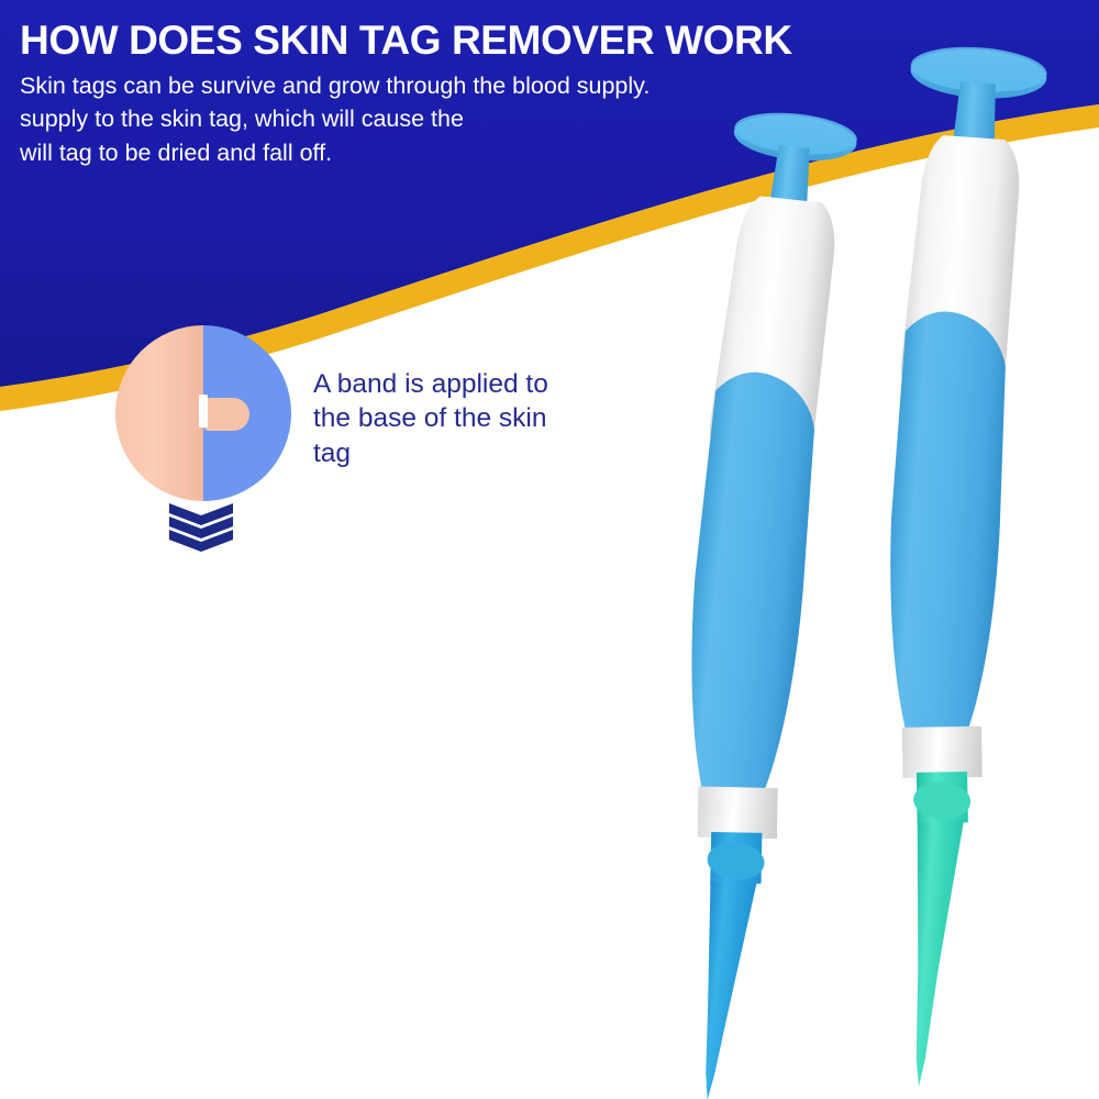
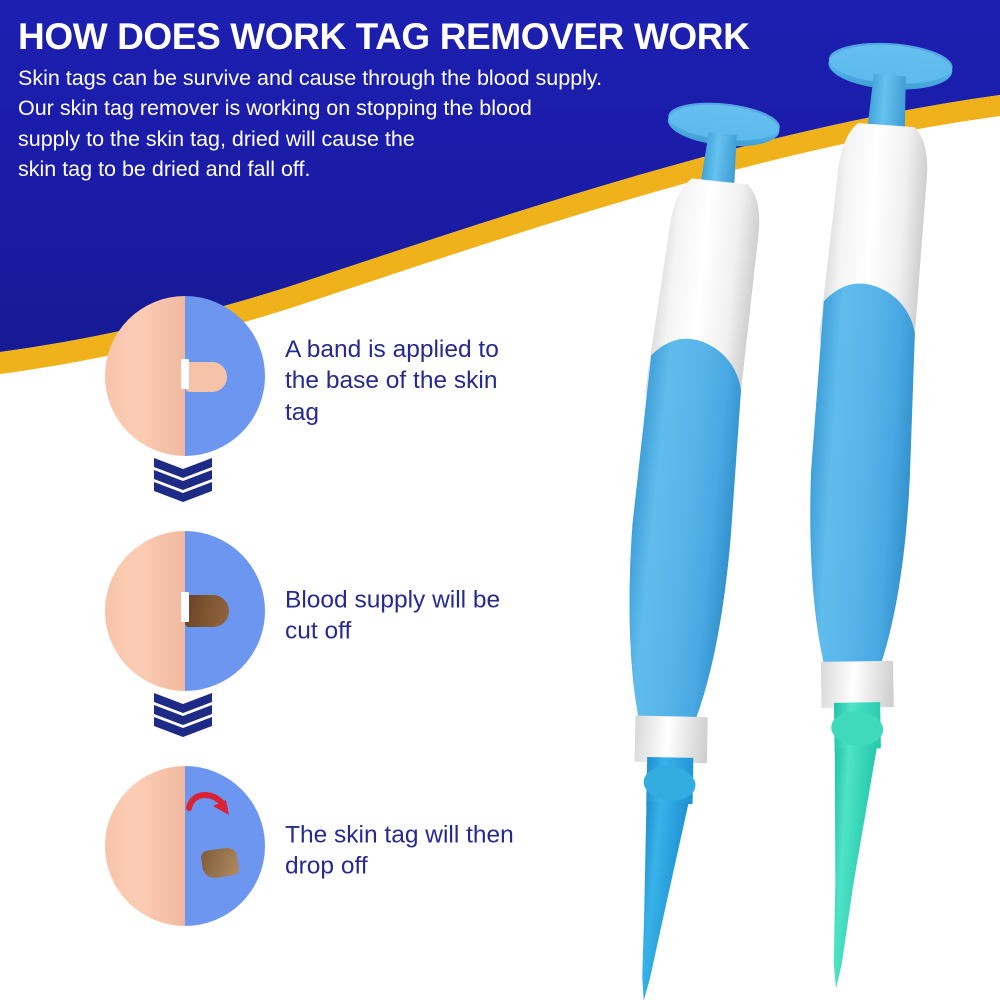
- HOW DOES SKIN TAG REMOVER WORK
+ HOW DOES WORK TAG REMOVER WORK
- Skin tags can be survive and grow through the blood supply.
+ Skin tags can be survive and cause through the blood supply.
+ Our skin tag remover is working on stopping the blood
- supply to the skin tag, which will cause the
+ supply to the skin tag, dried will cause the
- will tag to be dried and fall off.
+ skin tag to be dried and fall off.
  A band is applied to the base of the skin tag
+ Blood supply will be cut off
+ The skin tag will then drop off
